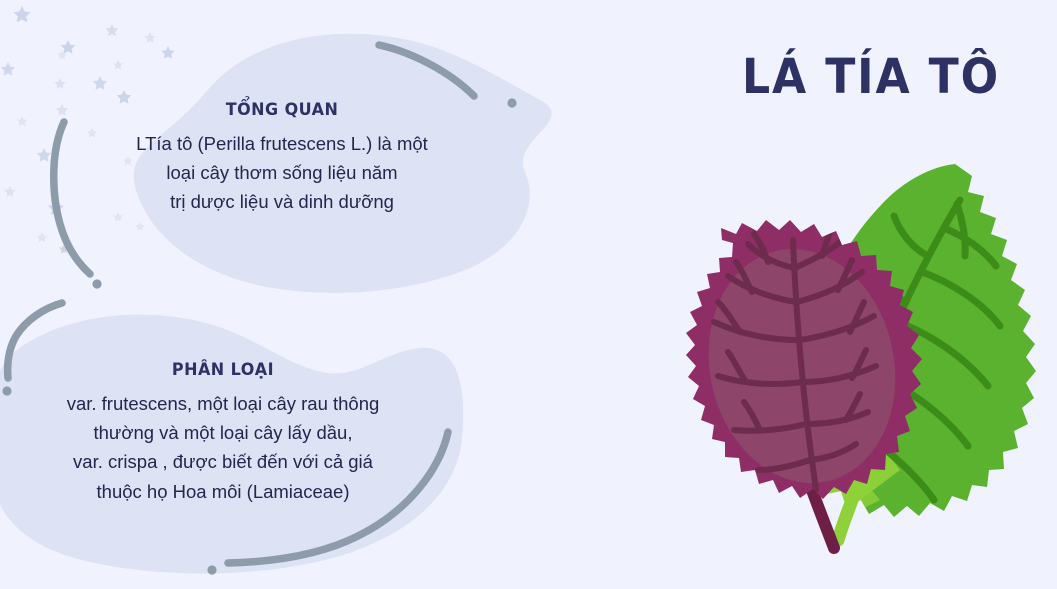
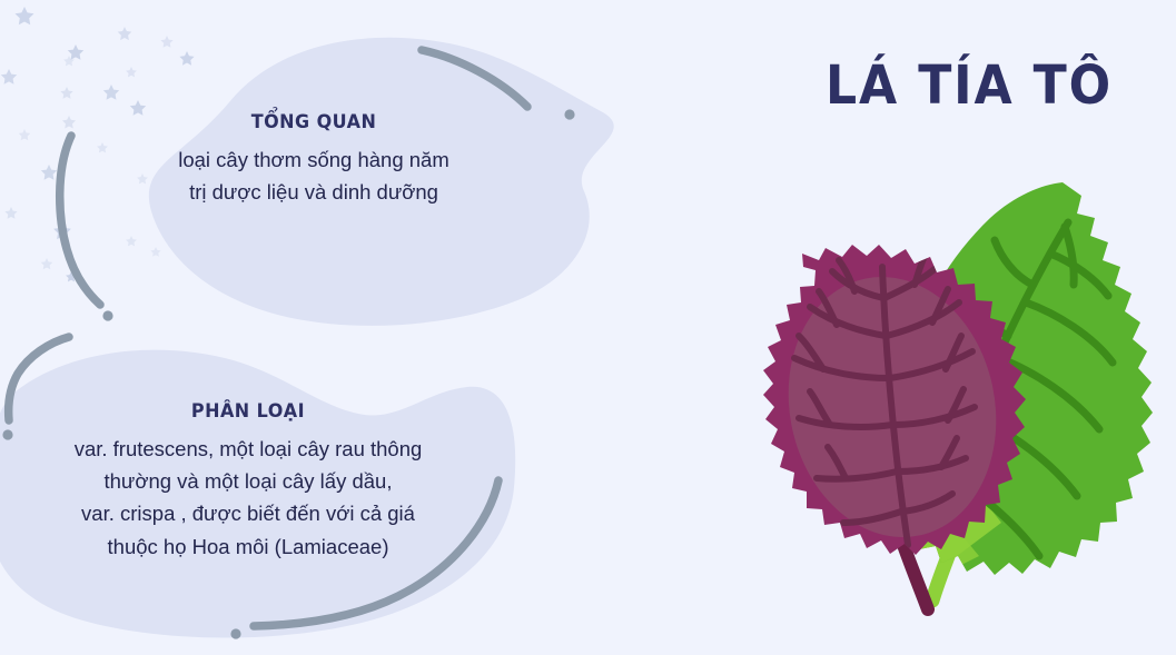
  LÁ TÍA TÔ
  TỔNG QUAN
- LTía tô (Perilla frutescens L.) là một
- loại cây thơm sống liệu năm
+ loại cây thơm sống hàng năm
  trị dược liệu và dinh dưỡng
  PHÂN LOẠI
  var. frutescens, một loại cây rau thông
  thường và một loại cây lấy dầu,
  var. crispa , được biết đến với cả giá
  thuộc họ Hoa môi (Lamiaceae)
